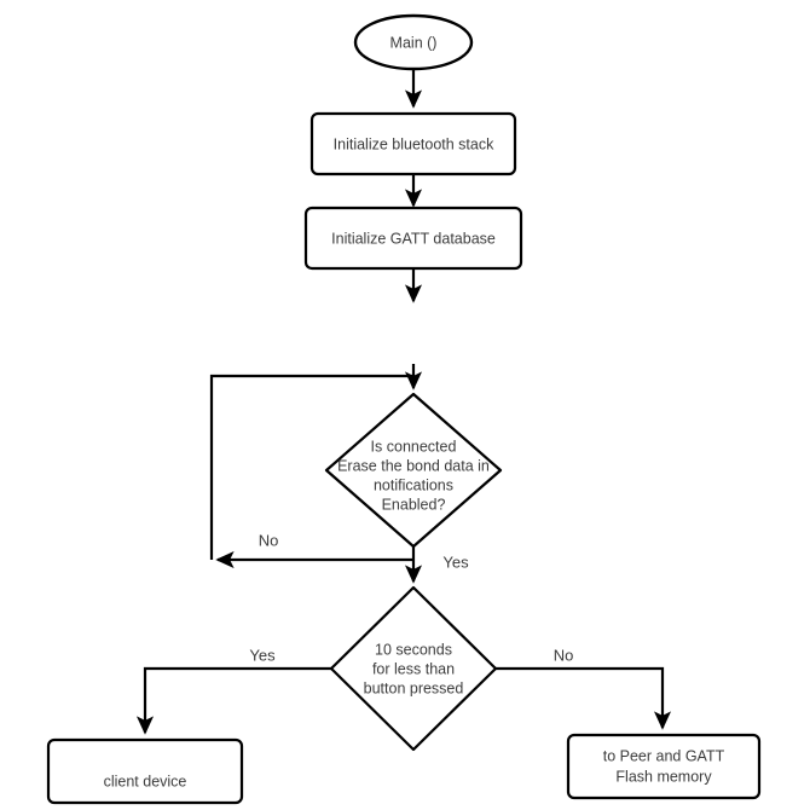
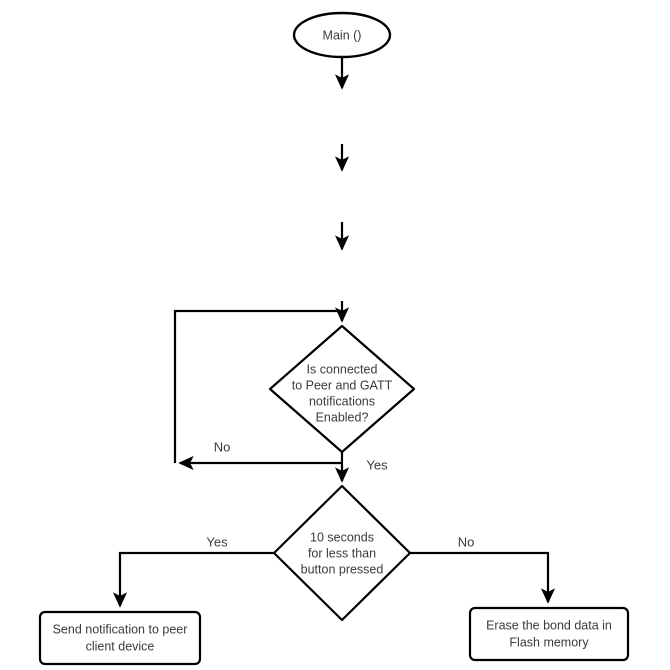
  Main ()
- Initialize bluetooth stack
- Initialize GATT database
  Is connected
- Erase the bond data in
+ to Peer and GATT
  notifications
  Enabled?
  10 seconds
  for less than
  button pressed
+ Send notification to peer
  client device
- to Peer and GATT
+ Erase the bond data in
  Flash memory
  No
  Yes
  Yes
  No
